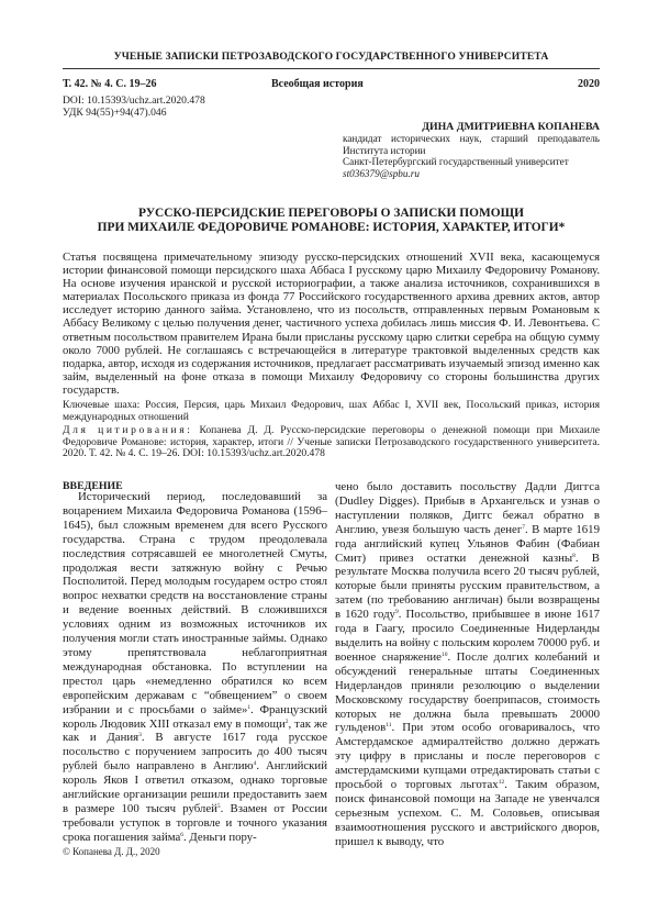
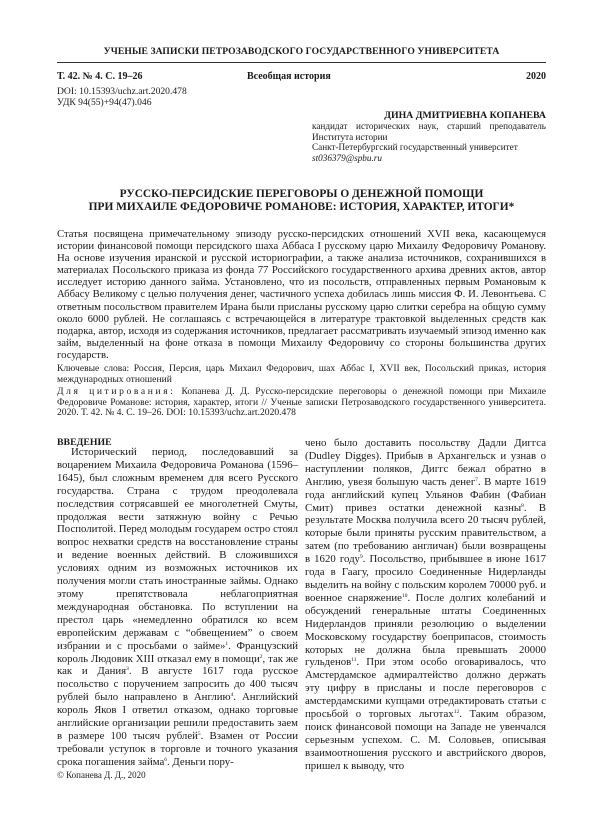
  УЧЕНЫЕ ЗАПИСКИ ПЕТРОЗАВОДСКОГО ГОСУДАРСТВЕННОГО УНИВЕРСИТЕТА
  Т. 42. № 4. С. 19–26
  Всеобщая история
  2020
  DOI: 10.15393/uchz.art.2020.478
  УДК 94(55)+94(47).046
  ДИНА ДМИТРИЕВНА КОПАНЕВА
  кандидат исторических наук, старший преподаватель Института истории
  Санкт-Петербургский государственный университет
  st036379@spbu.ru
- РУССКО-ПЕРСИДСКИЕ ПЕРЕГОВОРЫ О ЗАПИСКИ ПОМОЩИ
+ РУССКО-ПЕРСИДСКИЕ ПЕРЕГОВОРЫ О ДЕНЕЖНОЙ ПОМОЩИ
  ПРИ МИХАИЛЕ ФЕДОРОВИЧЕ РОМАНОВЕ: ИСТОРИЯ, ХАРАКТЕР, ИТОГИ*
- Статья посвящена примечательному эпизоду русско-персидских отношений XVII века, касающемуся истории финансовой помощи персидского шаха Аббаса I русскому царю Михаилу Федоровичу Романову. На основе изучения иранской и русской историографии, а также анализа источников, сохранившихся в материалах Посольского приказа из фонда 77 Российского государственного архива древних актов, автор исследует историю данного займа. Установлено, что из посольств, отправленных первым Романовым к Аббасу Великому с целью получения денег, частичного успеха добилась лишь миссия Ф. И. Левонтьева. С ответным посольством правителем Ирана были присланы русскому царю слитки серебра на общую сумму около 7000 рублей. Не соглашаясь с встречающейся в литературе трактовкой выделенных средств как подарка, автор, исходя из содержания источников, предлагает рассматривать изучаемый эпизод именно как займ, выделенный на фоне отказа в помощи Михаилу Федоровичу со стороны большинства других государств.
+ Статья посвящена примечательному эпизоду русско-персидских отношений XVII века, касающемуся истории финансовой помощи персидского шаха Аббаса I русскому царю Михаилу Федоровичу Романову. На основе изучения иранской и русской историографии, а также анализа источников, сохранившихся в материалах Посольского приказа из фонда 77 Российского государственного архива древних актов, автор исследует историю данного займа. Установлено, что из посольств, отправленных первым Романовым к Аббасу Великому с целью получения денег, частичного успеха добилась лишь миссия Ф. И. Левонтьева. С ответным посольством правителем Ирана были присланы русскому царю слитки серебра на общую сумму около 6000 рублей. Не соглашаясь с встречающейся в литературе трактовкой выделенных средств как подарка, автор, исходя из содержания источников, предлагает рассматривать изучаемый эпизод именно как займ, выделенный на фоне отказа в помощи Михаилу Федоровичу со стороны большинства других государств.
- Ключевые шаха: Россия, Персия, царь Михаил Федорович, шах Аббас I, XVII век, Посольский приказ, история международных отношений
+ Ключевые слова: Россия, Персия, царь Михаил Федорович, шах Аббас I, XVII век, Посольский приказ, история международных отношений
  Для цитирования: Копанева Д. Д. Русско-персидские переговоры о денежной помощи при Михаиле Федоровиче Романове: история, характер, итоги // Ученые записки Петрозаводского государственного университета. 2020. Т. 42. № 4. С. 19–26. DOI: 10.15393/uchz.art.2020.478
  ВВЕДЕНИЕ
  Исторический период, последовавший за воцарением Михаила Федоровича Романова (1596–1645), был сложным временем для всего Русского государства. Страна с трудом преодолевала последствия сотрясавшей ее многолетней Смуты, продолжая вести затяжную войну с Речью Посполитой. Перед молодым государем остро стоял вопрос нехватки средств на восстановление страны и ведение военных действий. В сложившихся условиях одним из возможных источников их получения могли стать иностранные займы. Однако этому препятствовала неблагоприятная международная обстановка. По вступлении на престол царь «немедленно обратился ко всем европейским державам с “обвещением” о своем избрании и с просьбами о займе» . Французский король Людовик XIII отказал ему в помощи , так же как и Дания . В августе 1617 года русское посольство с поручением запросить до 400 тысяч рублей было направлено в Англию . Английский король Яков I ответил отказом, однако торговые английские организации решили предоставить заем в размере 100 тысяч рублей . Взамен от России требовали уступок в торговле и точного указания срока погашения займа . Деньги пору-
  чено было доставить посольству Дадли Диггса (Dudley Digges). Прибыв в Архангельск и узнав о наступлении поляков, Диггс бежал обратно в Англию, увезя большую часть денег . В марте 1619 года английский купец Ульянов Фабин (Фабиан Смит) привез остатки денежной казны . В результате Москва получила всего 20 тысяч рублей, которые были приняты русским правительством, а затем (по требованию англичан) были возвращены в 1620 году . Посольство, прибывшее в июне 1617 года в Гаагу, просило Соединенные Нидерланды выделить на войну с польским королем 70000 руб. и военное снаряжение . После долгих колебаний и обсуждений генеральные штаты Соединенных Нидерландов приняли резолюцию о выделении Московскому государству боеприпасов, стоимость которых не должна была превышать 20000 гульденов . При этом особо оговаривалось, что Амстердамское адмиралтейство должно держать эту цифру в присланы и после переговоров с амстердамскими купцами отредактировать статьи с просьбой о торговых льготах . Таким образом, поиск финансовой помощи на Западе не увенчался серьезным успехом. С. М. Соловьев, описывая взаимоотношения русского и австрийского дворов, пришел к выводу, что
  © Копанева Д. Д., 2020
